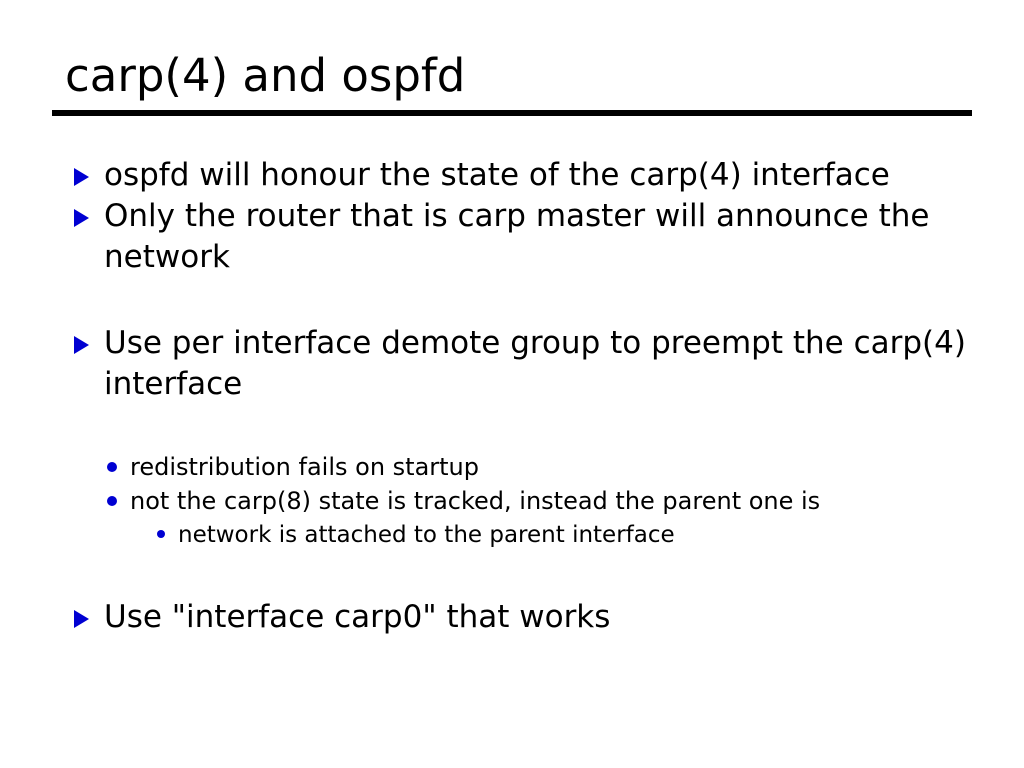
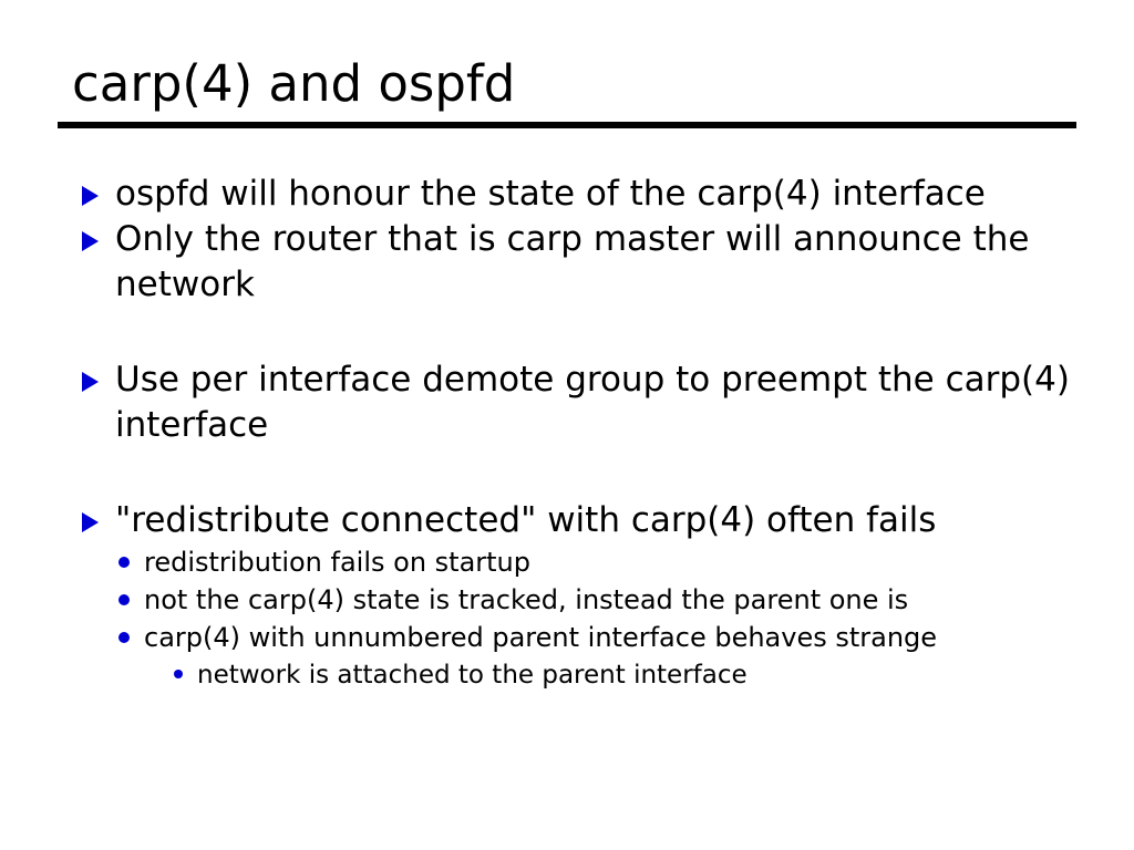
  carp(4) and ospfd
  ospfd will honour the state of the carp(4) interface
  Only the router that is carp master will announce the network
  Use per interface demote group to preempt the carp(4) interface
+ "redistribute connected" with carp(4) often fails
  redistribution fails on startup
- not the carp(8) state is tracked, instead the parent one is
+ not the carp(4) state is tracked, instead the parent one is
+ carp(4) with unnumbered parent interface behaves strange
  network is attached to the parent interface
- Use "interface carp0" that works
